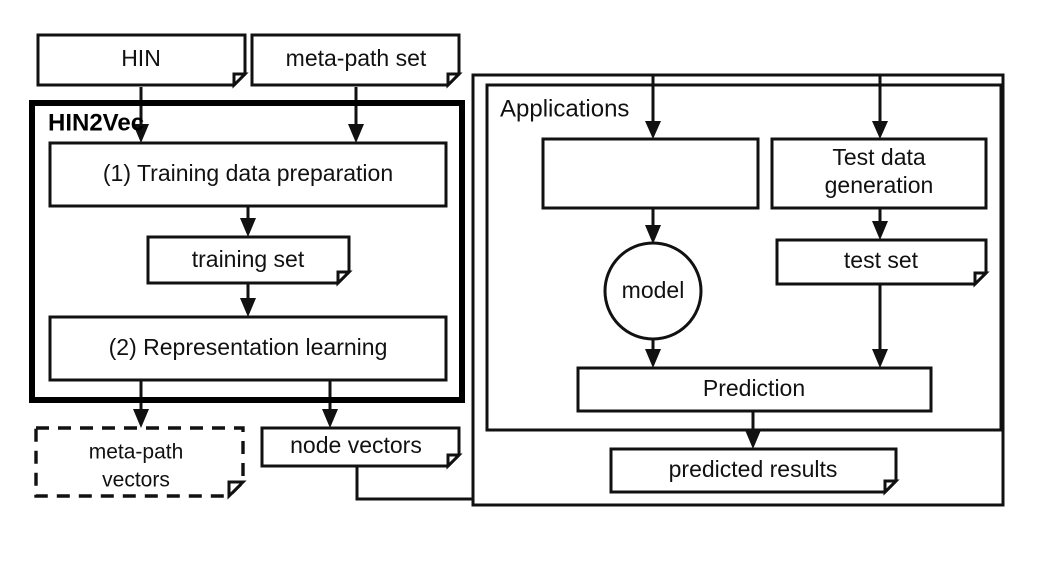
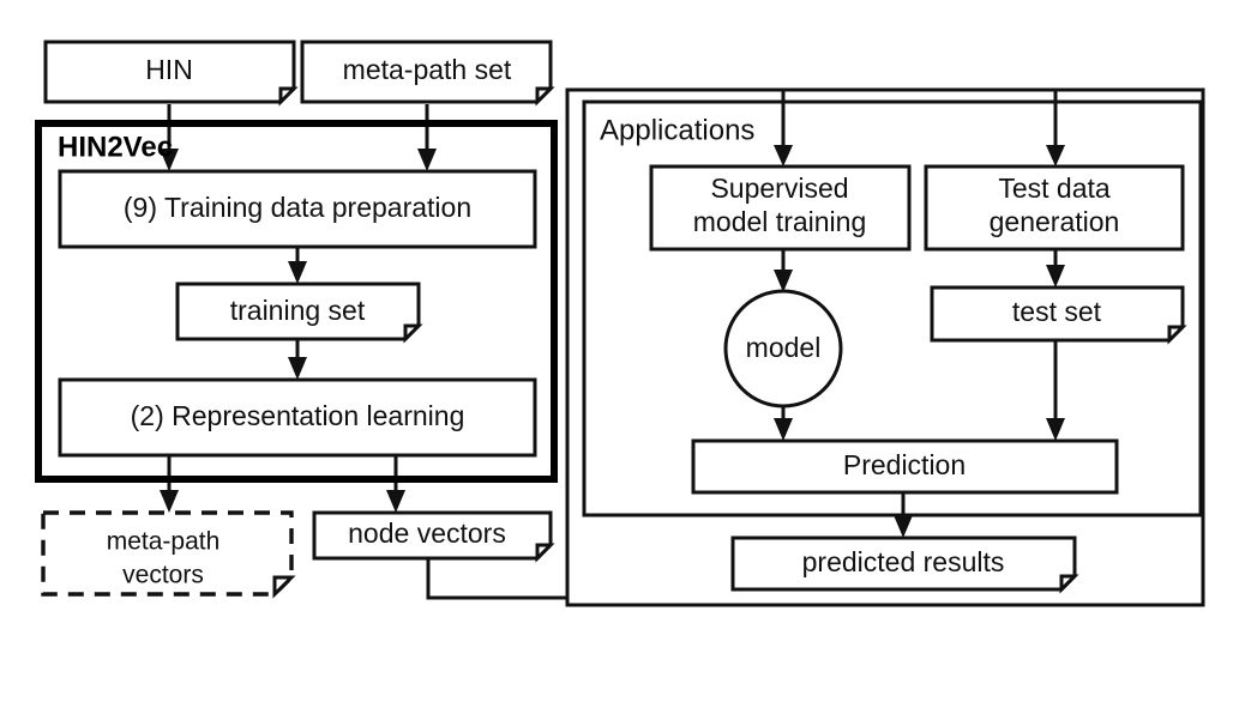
  Applications
  HIN2Vec
  HIN
  meta-path set
- (1) Training data preparation
+ (9) Training data preparation
  training set
  (2) Representation learning
  meta-path
  vectors
  node vectors
+ Supervised
+ model training
  Test data
  generation
  model
  test set
  Prediction
  predicted results
